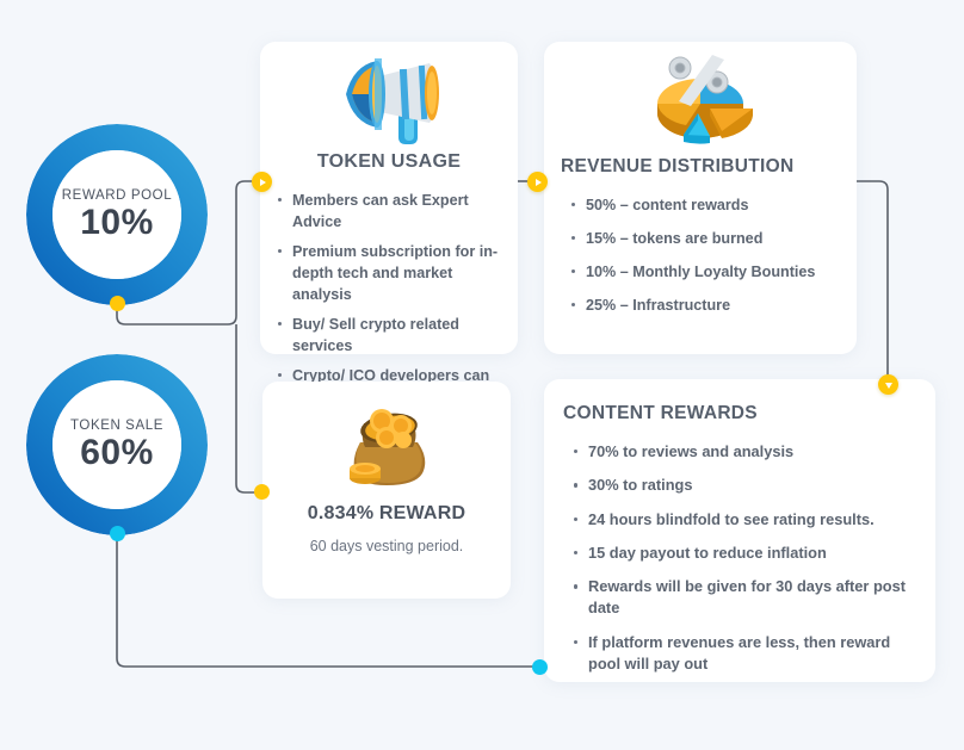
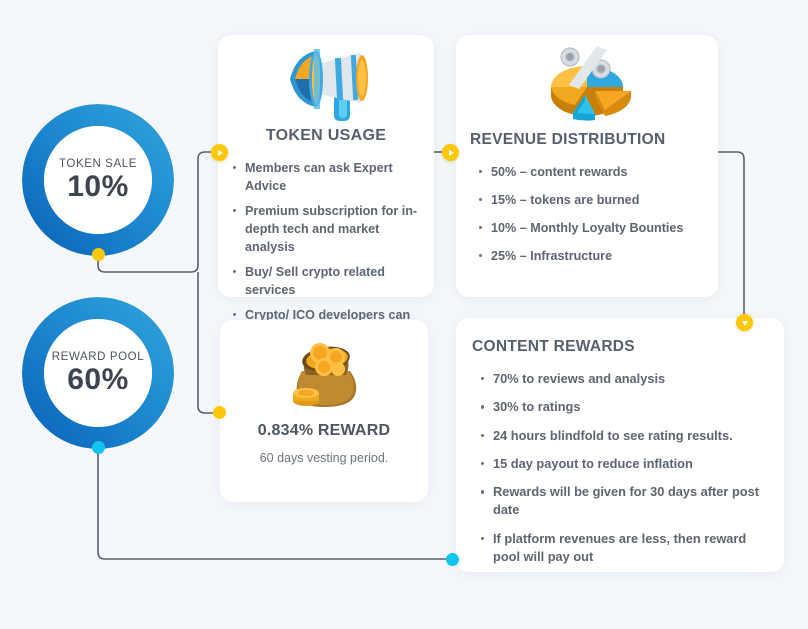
- REWARD POOL
+ TOKEN SALE
  10%
- TOKEN SALE
+ REWARD POOL
  60%
  TOKEN USAGE
  Members can ask Expert Advice
  Premium subscription for in-depth tech and market analysis
  Buy/ Sell crypto related services
  REVENUE DISTRIBUTION
  50% – content rewards
  15% – tokens are burned
  10% – Monthly Loyalty Bounties
  25% – Infrastructure
  0.834% REWARD
  60 days vesting period.
  CONTENT REWARDS
  70% to reviews and analysis
  30% to ratings
  24 hours blindfold to see rating results.
  15 day payout to reduce inflation
  Rewards will be given for 30 days after post date
  If platform revenues are less, then reward pool will pay out
